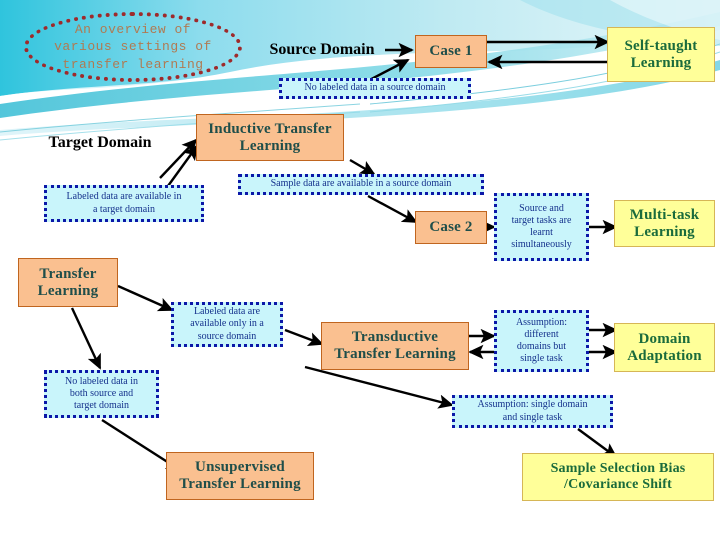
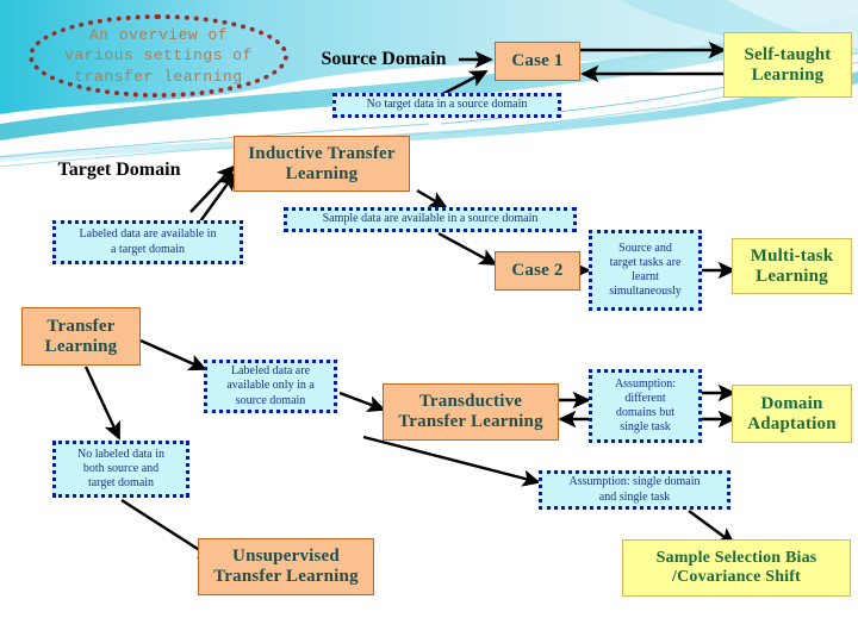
  An overview of
  various settings of
  transfer learning
  Source Domain
  Target Domain
  Case 1
  Case 2
  Self-taught
  Learning
  Multi-task
  Learning
  Domain
  Adaptation
  Sample Selection Bias
  /Covariance Shift
  Inductive Transfer
  Learning
  Transfer
  Learning
  Transductive
  Transfer Learning
  Unsupervised
  Transfer Learning
- No labeled data in a source domain
+ No target data in a source domain
  Labeled data are available in
  a target domain
  Sample data are available in a source domain
  Source and
  target tasks are
  learnt
  simultaneously
  Labeled data are
  available only in a
  source domain
  No labeled data in
  both source and
  target domain
  Assumption:
  different
  domains but
  single task
  Assumption: single domain
  and single task
